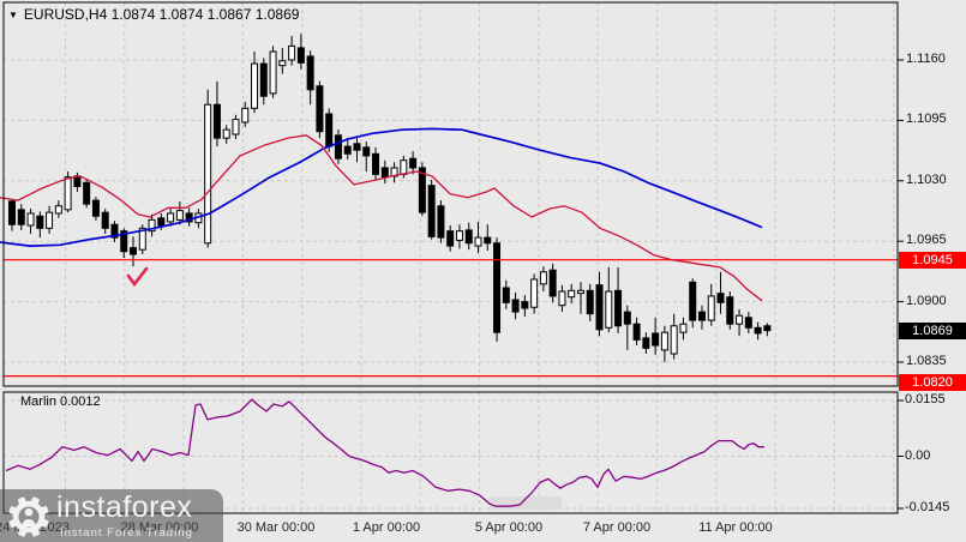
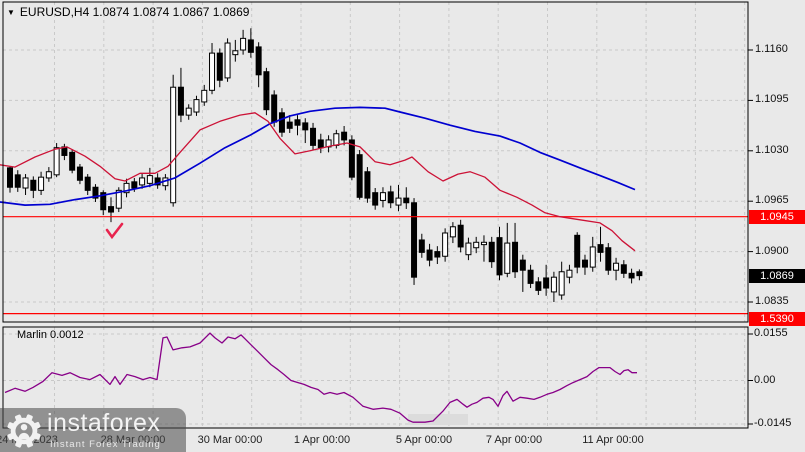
  ▼
  EURUSD,H4 1.0874 1.0874 1.0867 1.0869
  Marlin 0.0012
  1.0945
  1.0869
- 1.0820
+ 1.5390
  instaforex
  Instant Forex Trading
  1.1160
  1.1095
  1.1030
  1.0965
  1.0900
  1.0835
  0.0155
  0.00
  -0.0145
  28 Mar 00:00
  30 Mar 00:00
  1 Apr 00:00
  5 Apr 00:00
  7 Apr 00:00
  11 Apr 00:00
